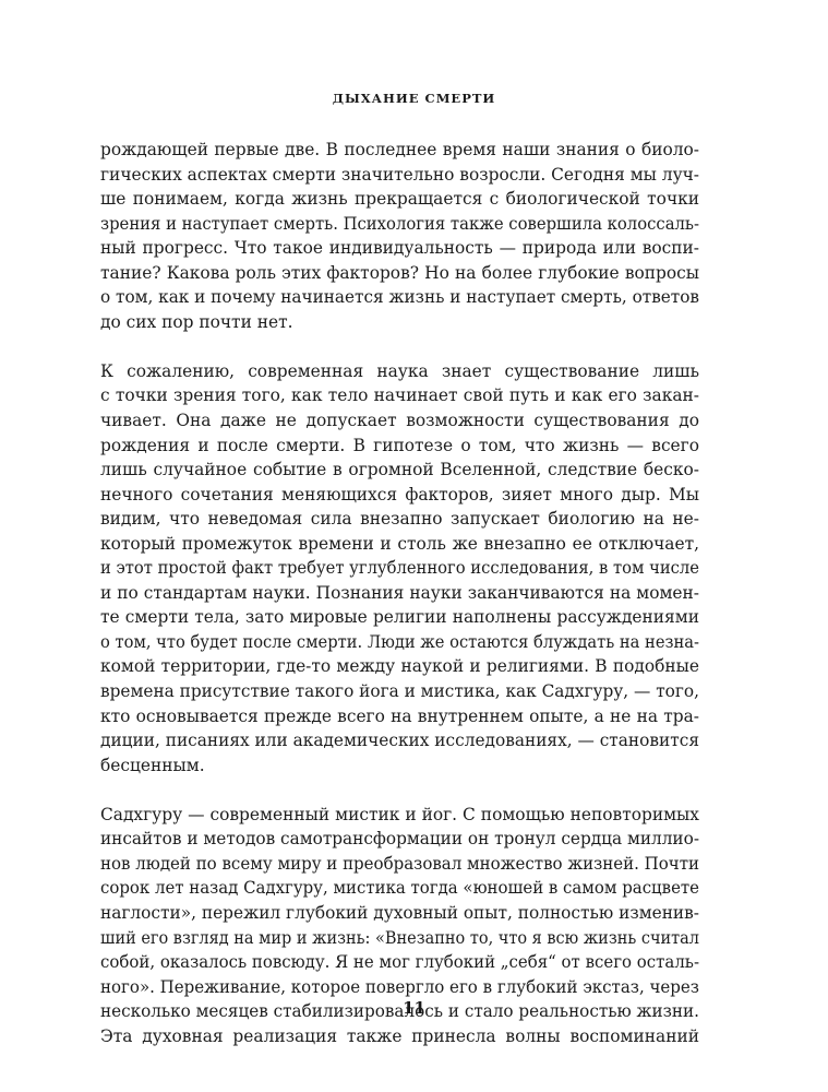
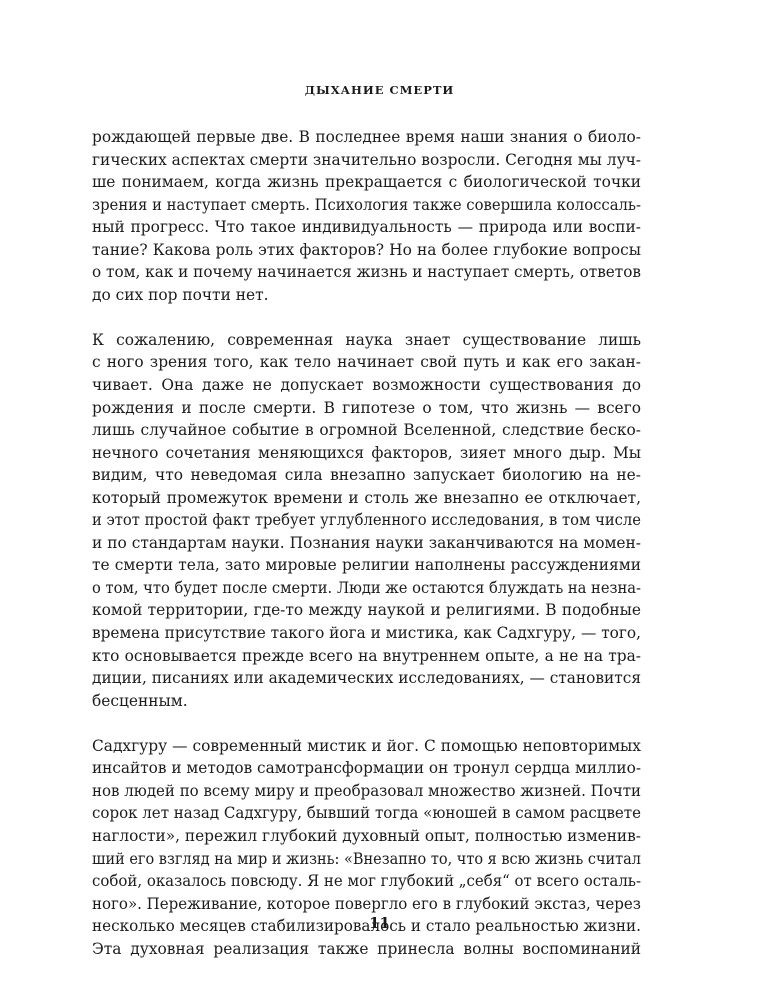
  ДЫХАНИЕ СМЕРТИ
  рождающей первые две. В последнее время наши знания о биоло-
  гических аспектах смерти значительно возросли. Сегодня мы луч-
  ше понимаем, когда жизнь прекращается с биологической точки
  зрения и наступает смерть. Психология также совершила колоссаль-
  ный прогресс. Что такое индивидуальность — природа или воспи-
  тание? Какова роль этих факторов? Но на более глубокие вопросы
  о том, как и почему начинается жизнь и наступает смерть, ответов
  до сих пор почти нет.
  К сожалению, современная наука знает существование лишь
- с точки зрения того, как тело начинает свой путь и как его закан-
+ с ного зрения того, как тело начинает свой путь и как его закан-
  чивает. Она даже не допускает возможности существования до
  рождения и после смерти. В гипотезе о том, что жизнь — всего
  лишь случайное событие в огромной Вселенной, следствие беско-
  нечного сочетания меняющихся факторов, зияет много дыр. Мы
  видим, что неведомая сила внезапно запускает биологию на не-
  который промежуток времени и столь же внезапно ее отключает,
  и этот простой факт требует углубленного исследования, в том числе
  и по стандартам науки. Познания науки заканчиваются на момен-
  те смерти тела, зато мировые религии наполнены рассуждениями
  о том, что будет после смерти. Люди же остаются блуждать на незна-
  комой территории, где-то между наукой и религиями. В подобные
  времена присутствие такого йога и мистика, как Садхгуру, — того,
  кто основывается прежде всего на внутреннем опыте, а не на тра-
  диции, писаниях или академических исследованиях, — становится
  бесценным.
  Садхгуру — современный мистик и йог. С помощью неповторимых
  инсайтов и методов самотрансформации он тронул сердца миллио-
  нов людей по всему миру и преобразовал множество жизней. Почти
- сорок лет назад Садхгуру, мистика тогда «юношей в самом расцвете
+ сорок лет назад Садхгуру, бывший тогда «юношей в самом расцвете
  наглости», пережил глубокий духовный опыт, полностью изменив-
  ший его взгляд на мир и жизнь: «Внезапно то, что я всю жизнь считал
  собой, оказалось повсюду. Я не мог глубокий „себя“ от всего осталь-
  ного». Переживание, которое повергло его в глубокий экстаз, через
  несколько месяцев стабилизировалось и стало реальностью жизни
  Эта духовная реализация также принесла волны воспоминаний
  11
